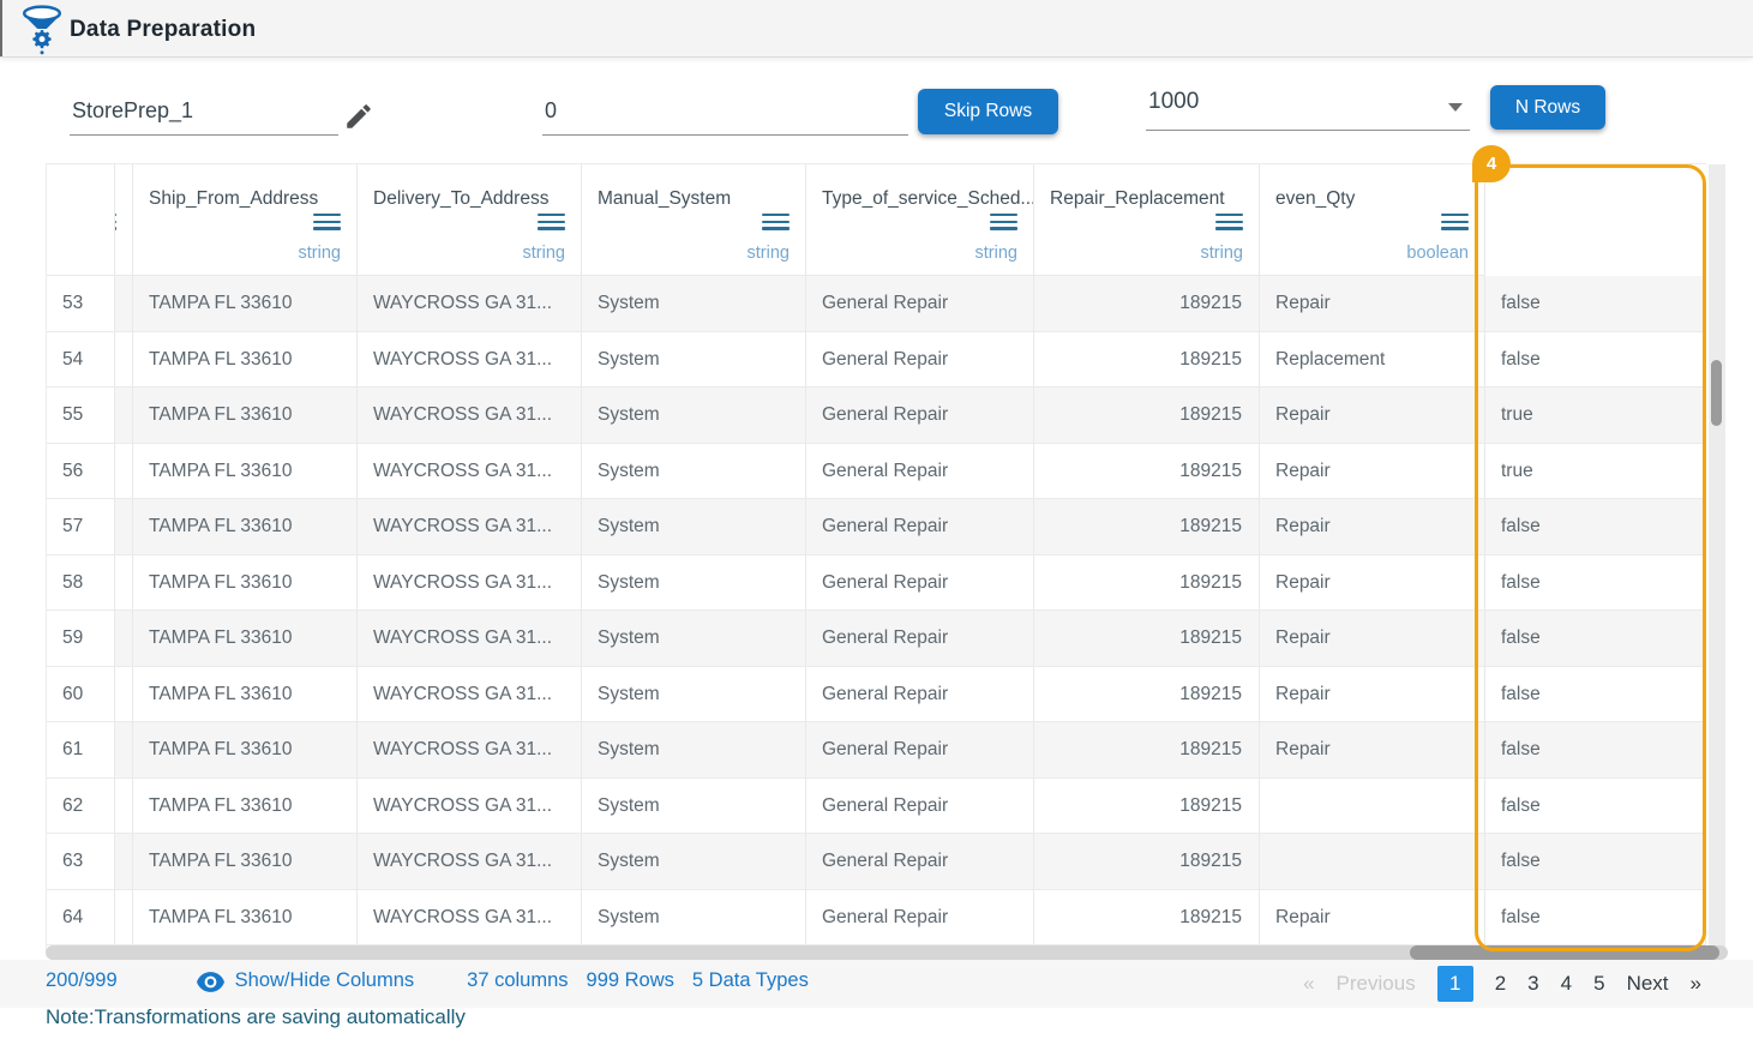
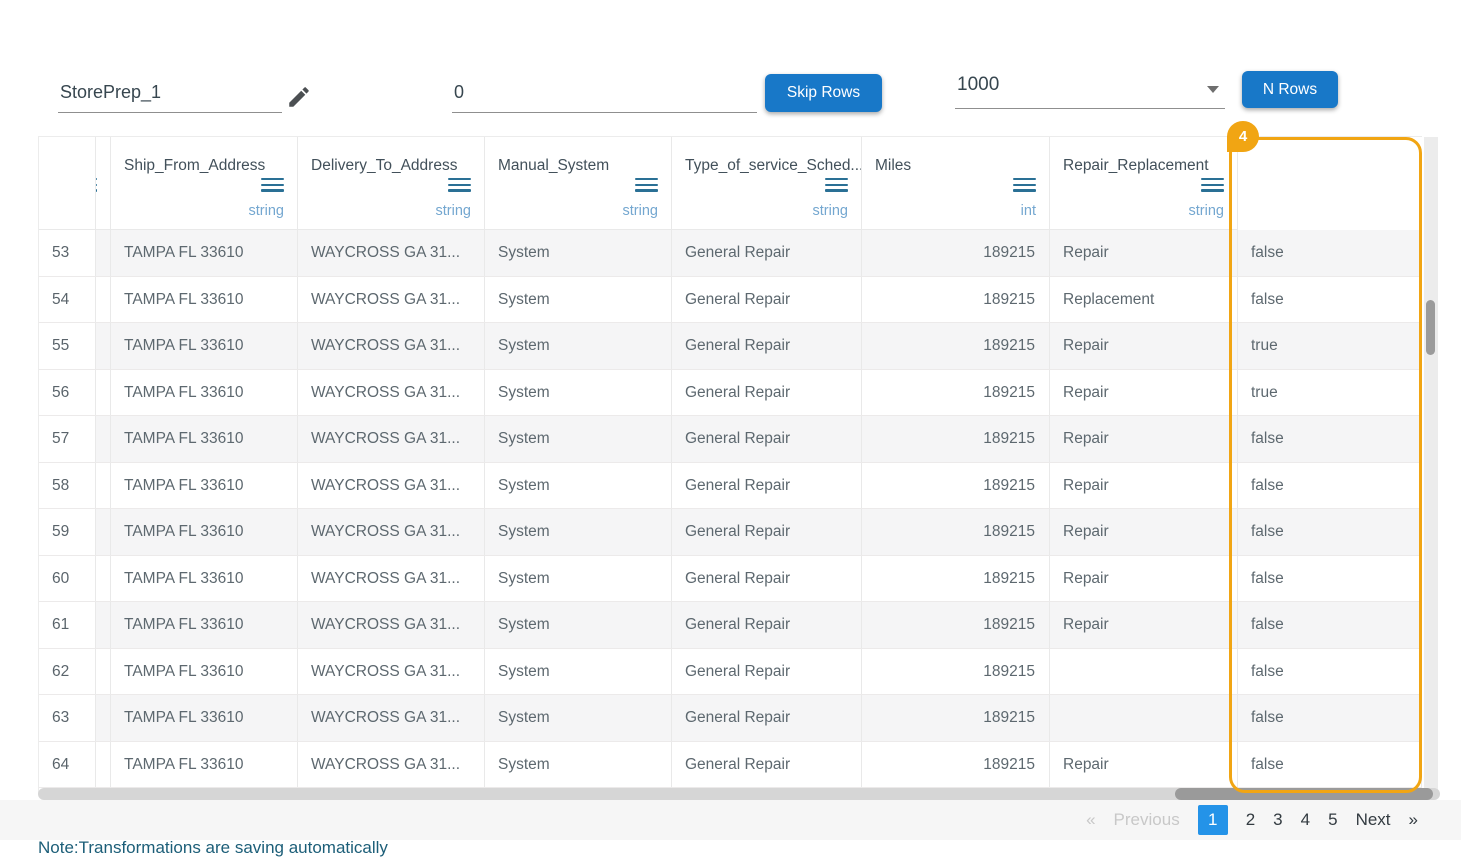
- Data Preparation
  StorePrep_1
  0
  Skip Rows
  1000
  N Rows
  Ship_From_Address
  string
  Delivery_To_Address
  string
  Manual_System
  string
  Type_of_service_Sched..
  string
+ Miles
+ int
  Repair_Replacement
  string
- even_Qty
- boolean
  53
  TAMPA FL 33610
  WAYCROSS GA 31...
  System
  General Repair
  189215
  Repair
  false
  54
  TAMPA FL 33610
  WAYCROSS GA 31...
  System
  General Repair
  189215
  Replacement
  false
  55
  TAMPA FL 33610
  WAYCROSS GA 31...
  System
  General Repair
  189215
  Repair
  true
  56
  TAMPA FL 33610
  WAYCROSS GA 31...
  System
  General Repair
  189215
  Repair
  true
  57
  TAMPA FL 33610
  WAYCROSS GA 31...
  System
  General Repair
  189215
  Repair
  false
  58
  TAMPA FL 33610
  WAYCROSS GA 31...
  System
  General Repair
  189215
  Repair
  false
  59
  TAMPA FL 33610
  WAYCROSS GA 31...
  System
  General Repair
  189215
  Repair
  false
  60
  TAMPA FL 33610
  WAYCROSS GA 31...
  System
  General Repair
  189215
  Repair
  false
  61
  TAMPA FL 33610
  WAYCROSS GA 31...
  System
  General Repair
  189215
  Repair
  false
  62
  TAMPA FL 33610
  WAYCROSS GA 31...
  System
  General Repair
  189215
  false
  63
  TAMPA FL 33610
  WAYCROSS GA 31...
  System
  General Repair
  189215
  false
  64
  TAMPA FL 33610
  WAYCROSS GA 31...
  System
  General Repair
  189215
  Repair
  false
  4
- 200/999
- Show/Hide Columns
- 37 columns
- 999 Rows
- 5 Data Types
  «
  Previous
  1
  2
  3
  4
  5
  Next
  »
  Note:Transformations are saving automatically
